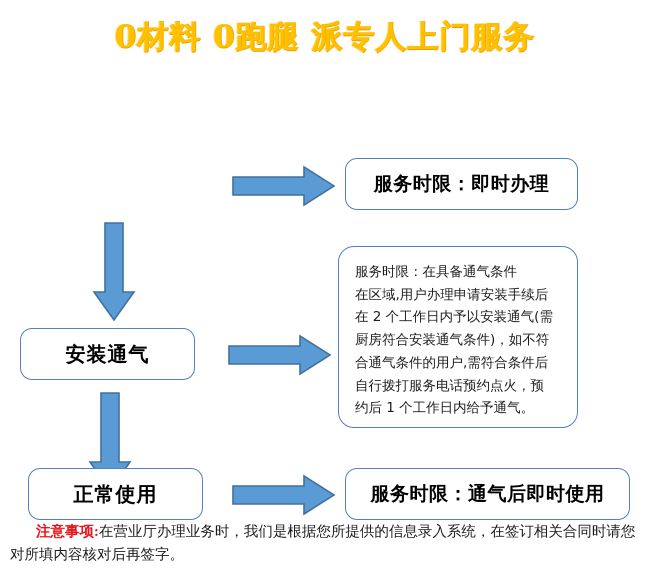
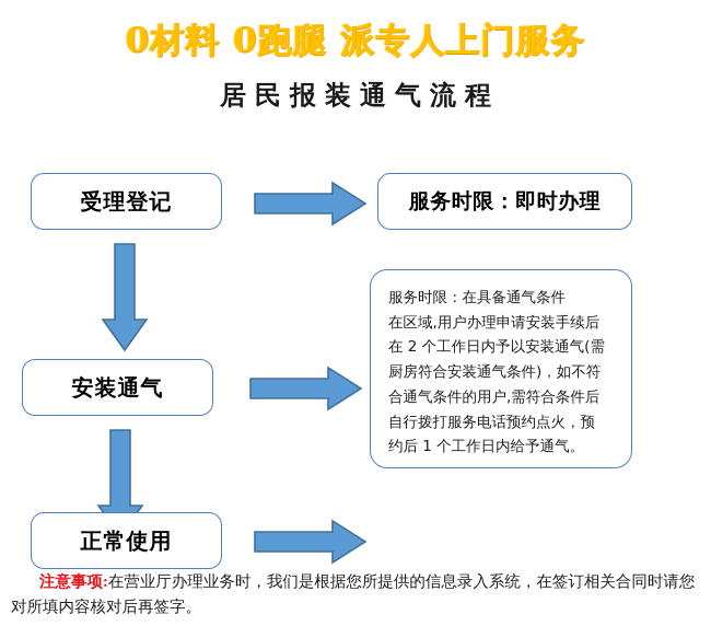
  0材料 0跑腿 派专人上门服务
+ 居民报装通气流程
+ 受理登记
  服务时限：即时办理
  安装通气
  服务时限：在具备通气条件
  在区域,用户办理申请安装手续后
  在 2 个工作日内予以安装通气(需
  厨房符合安装通气条件)，如不符
  合通气条件的用户,需符合条件后
  自行拨打服务电话预约点火，预
  约后 1 个工作日内给予通气。
  正常使用
- 服务时限：通气后即时使用
  注意事项:在营业厅办理业务时，我们是根据您所提供的信息录入系统，在签订相关合同时请您对所填内容核对后再签字。
